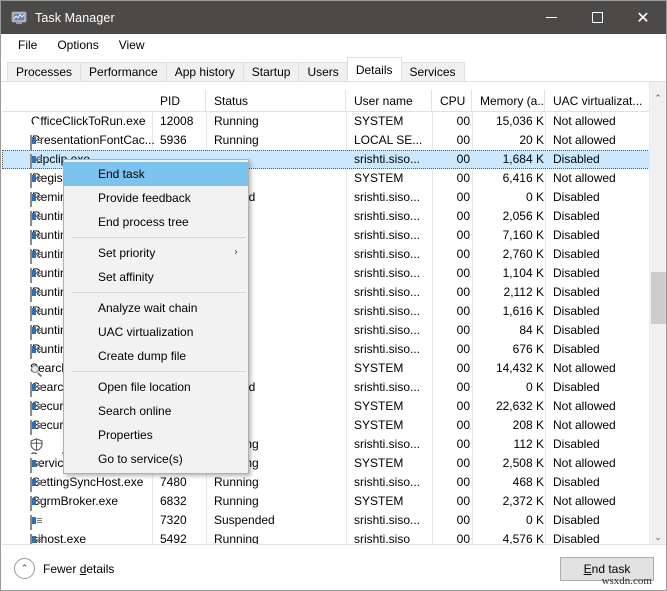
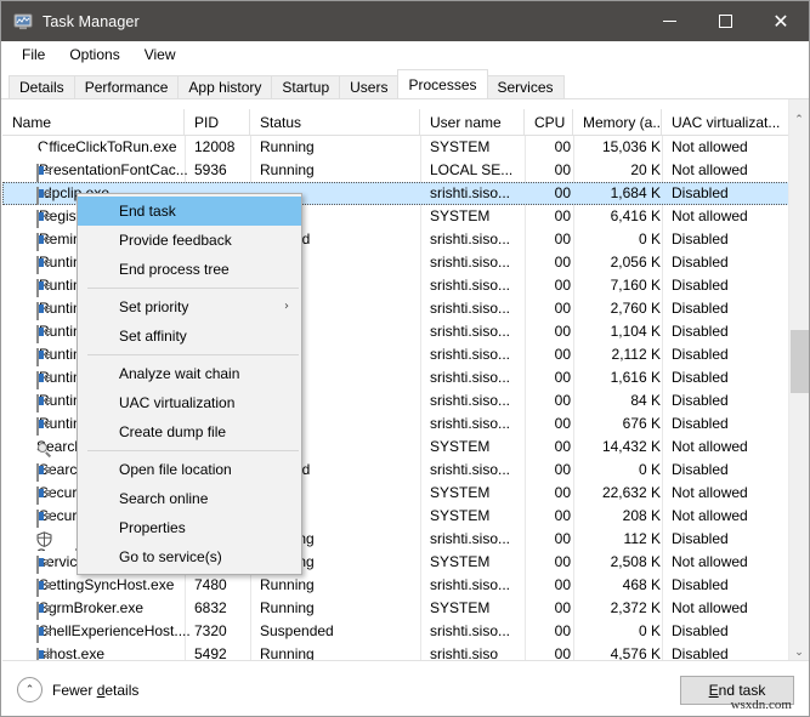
  Task Manager
  ✕
  File
  Options
  View
- Processes
+ Details
  Performance
  App history
  Startup
  Users
- Details
+ Processes
  Services
+ Name
  PID
  Status
  User name
  CPU
  Memory (a..
  UAC virtualizat...
  fficeClickToRun.exe
  12008
  Running
  SYSTEM
  00
  15,036 K
  Not allowed
  PresentationFontCac...
  5936
  Running
  LOCAL SE...
  00
  20 K
  Not allowed
  srishti.siso...
  00
  1,684 K
  Disabled
  Regis
  SYSTEM
  00
  6,416 K
  Not allowed
  Remi
  srishti.siso...
  00
  0 K
  Disabled
  Runti
  srishti.siso...
  00
  2,056 K
  Disabled
  Runti
  srishti.siso...
  00
  7,160 K
  Disabled
  Runti
  srishti.siso...
  00
  2,760 K
  Disabled
  Runti
  srishti.siso...
  00
  1,104 K
  Disabled
  Runti
  srishti.siso...
  00
  2,112 K
  Disabled
  Runti
  srishti.siso...
  00
  1,616 K
  Disabled
  Runti
  srishti.siso...
  00
  84 K
  Disabled
  Runti
  srishti.siso...
  00
  676 K
  Disabled
  SYSTEM
  00
  14,432 K
  Not allowed
  Searc
  srishti.siso...
  00
  0 K
  Disabled
  Secur
  SYSTEM
  00
  22,632 K
  Not allowed
  Secur
  SYSTEM
  00
  208 K
  Not allowed
  srishti.siso...
  00
  112 K
  Disabled
  SYSTEM
  00
  2,508 K
  Not allowed
  SettingSyncHost.exe
  7480
  Running
  srishti.siso...
  00
  468 K
  Disabled
  SgrmBroker.exe
  6832
  Running
  SYSTEM
  00
  2,372 K
  Not allowed
+ ShellExperienceHost....
  7320
  Suspended
  srishti.siso...
  00
  0 K
  Disabled
  ihost.exe
  5492
  Running
  srishti.siso
  00
  4,576 K
  Disabled
  ⌃
  ⌄
  End task
  Provide feedback
  End process tree
  Set priority
  ›
  Set affinity
  Analyze wait chain
  UAC virtualization
  Create dump file
  Open file location
  Search online
  Properties
  Go to service(s)
  ⌃
  Fewer details
  End task
  wsxdn.com
